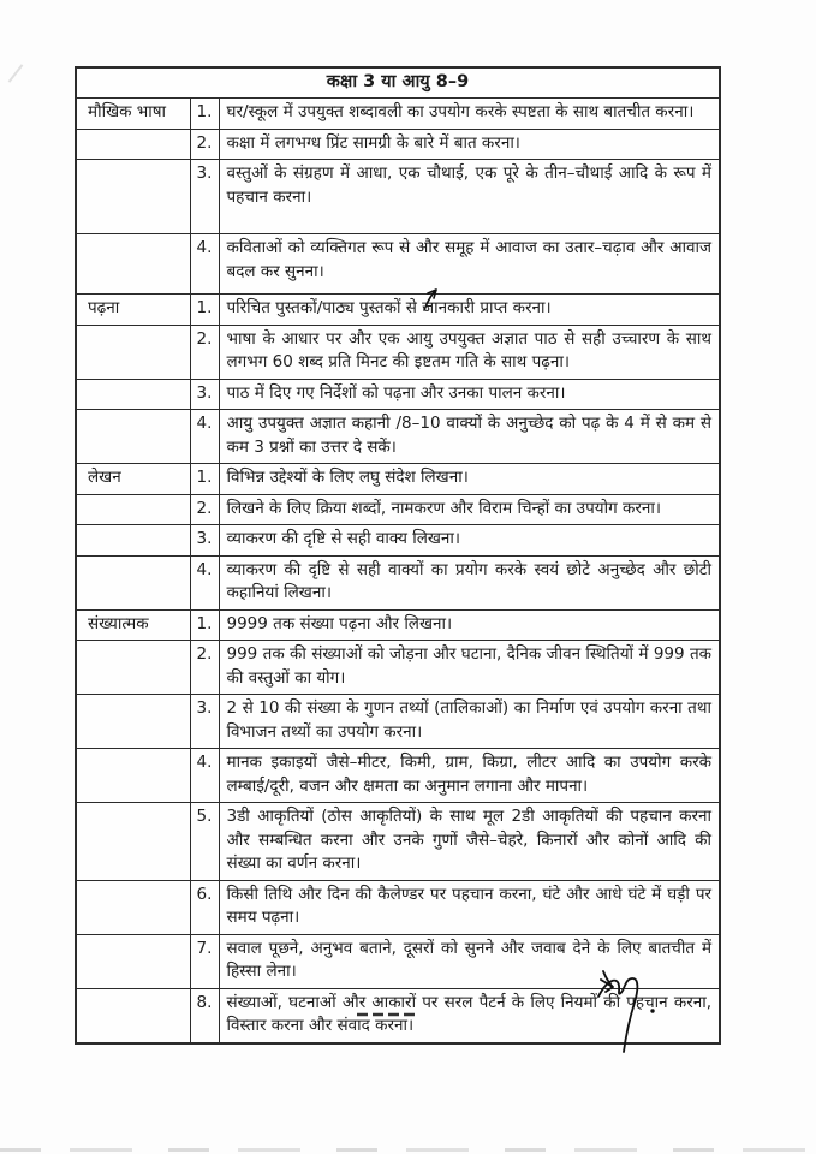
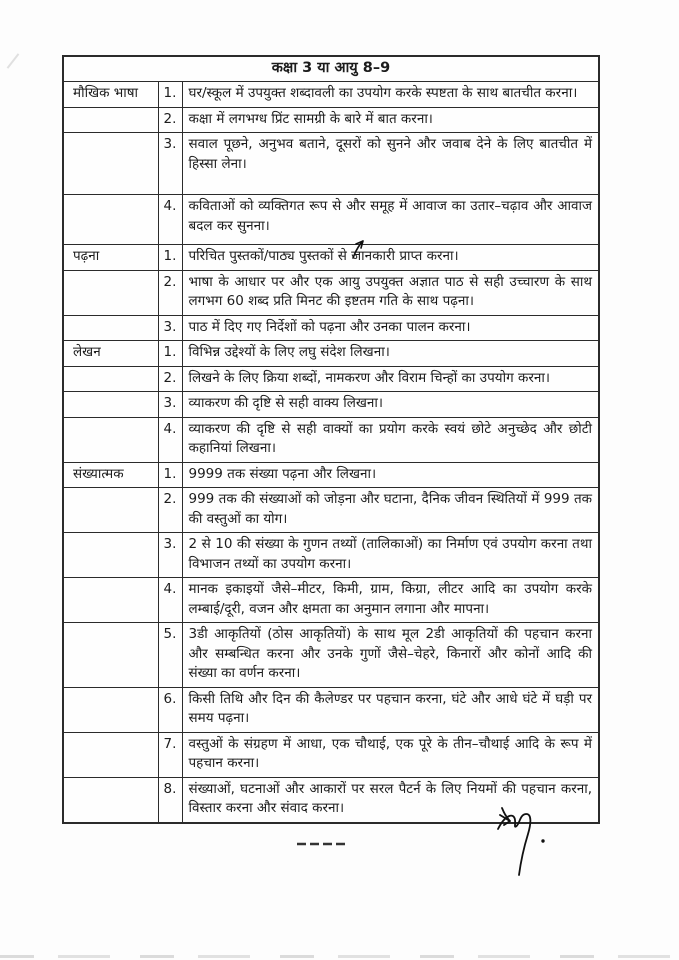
  कक्षा 3 या आयु 8–9
  मौखिक भाषा	1.	घर/स्कूल में उपयुक्त शब्दावली का उपयोग करके स्पष्टता के साथ बातचीत करना।
  	2.	कक्षा में लगभग्ध प्रिंट सामग्री के बारे में बात करना।
- 	3.	वस्तुओं के संग्रहण में आधा, एक चौथाई, एक पूरे के तीन–चौथाई आदि के रूप में पहचान करना।
+ 	3.	सवाल पूछने, अनुभव बताने, दूसरों को सुनने और जवाब देने के लिए बातचीत में हिस्सा लेना।
  	4.	कविताओं को व्यक्तिगत रूप से और समूह में आवाज का उतार–चढ़ाव और आवाज बदल कर सुनना।
  पढ़ना	1.	परिचित पुस्तकों/पाठ्य पुस्तकों से जानकारी प्राप्त करना।
  	2.	भाषा के आधार पर और एक आयु उपयुक्त अज्ञात पाठ से सही उच्चारण के साथ लगभग 60 शब्द प्रति मिनट की इष्टतम गति के साथ पढ़ना।
  	3.	पाठ में दिए गए निर्देशों को पढ़ना और उनका पालन करना।
- 	4.	आयु उपयुक्त अज्ञात कहानी /8–10 वाक्यों के अनुच्छेद को पढ़ के 4 में से कम से कम 3 प्रश्नों का उत्तर दे सकें।
  लेखन	1.	विभिन्न उद्देश्यों के लिए लघु संदेश लिखना।
  	2.	लिखने के लिए क्रिया शब्दों, नामकरण और विराम चिन्हों का उपयोग करना।
  	3.	व्याकरण की दृष्टि से सही वाक्य लिखना।
  	4.	व्याकरण की दृष्टि से सही वाक्यों का प्रयोग करके स्वयं छोटे अनुच्छेद और छोटी कहानियां लिखना।
  संख्यात्मक	1.	9999 तक संख्या पढ़ना और लिखना।
  	2.	999 तक की संख्याओं को जोड़ना और घटाना, दैनिक जीवन स्थितियों में 999 तक की वस्तुओं का योग।
  	3.	2 से 10 की संख्या के गुणन तथ्यों (तालिकाओं) का निर्माण एवं उपयोग करना तथा विभाजन तथ्यों का उपयोग करना।
  	4.	मानक इकाइयों जैसे–मीटर, किमी, ग्राम, किग्रा, लीटर आदि का उपयोग करके लम्बाई/दूरी, वजन और क्षमता का अनुमान लगाना और मापना।
  	5.	3डी आकृतियों (ठोस आकृतियों) के साथ मूल 2डी आकृतियों की पहचान करना और सम्बन्धित करना और उनके गुणों जैसे–चेहरे, किनारों और कोनों आदि की संख्या का वर्णन करना।
  	6.	किसी तिथि और दिन की कैलेण्डर पर पहचान करना, घंटे और आधे घंटे में घड़ी पर समय पढ़ना।
- 	7.	सवाल पूछने, अनुभव बताने, दूसरों को सुनने और जवाब देने के लिए बातचीत में हिस्सा लेना।
+ 	7.	वस्तुओं के संग्रहण में आधा, एक चौथाई, एक पूरे के तीन–चौथाई आदि के रूप में पहचान करना।
  	8.	संख्याओं, घटनाओं और आकारों पर सरल पैटर्न के लिए नियमों की पहचान करना, विस्तार करना और संवाद करना।
